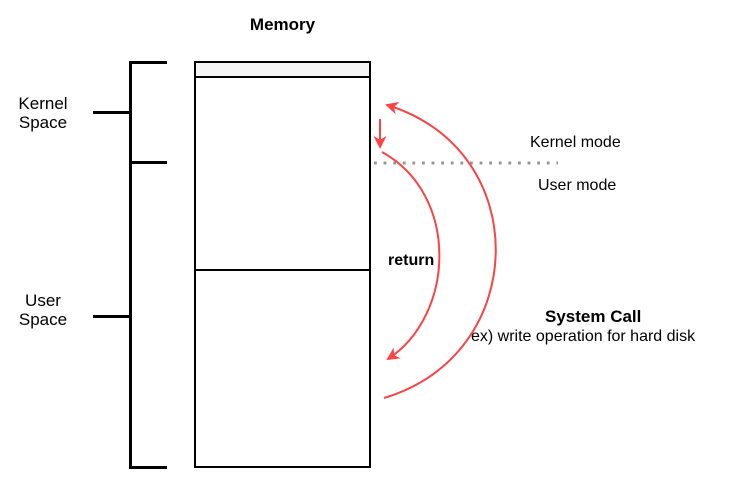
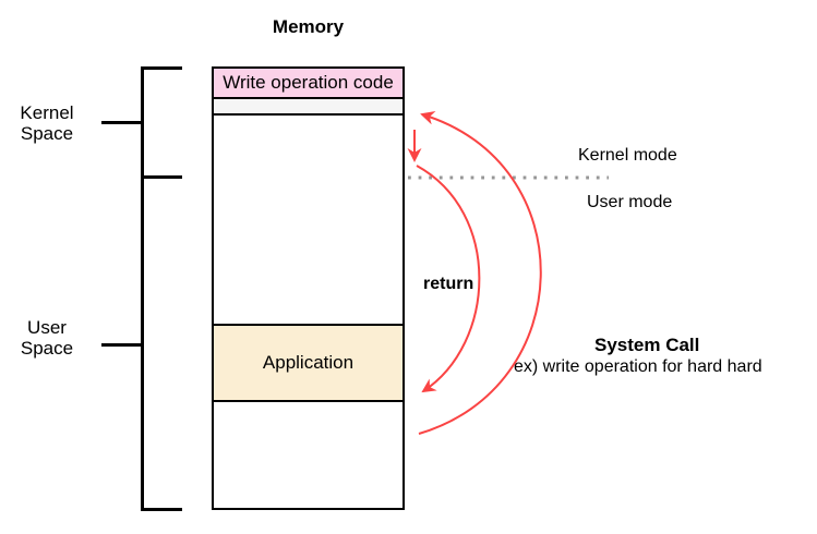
  Memory
  Kernel Space
  User Space
+ Write operation code
+ Application
  Kernel mode
  User mode
  return
  System Call
- ex) write operation for hard disk
+ ex) write operation for hard hard
